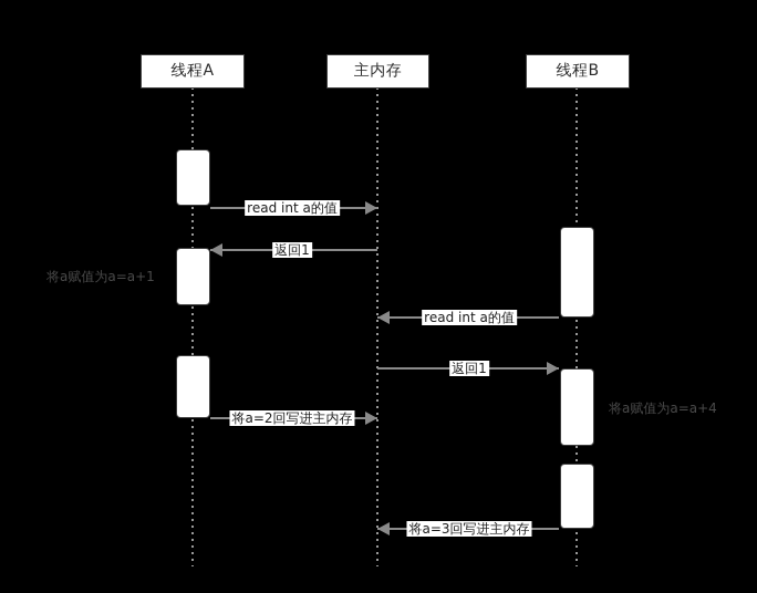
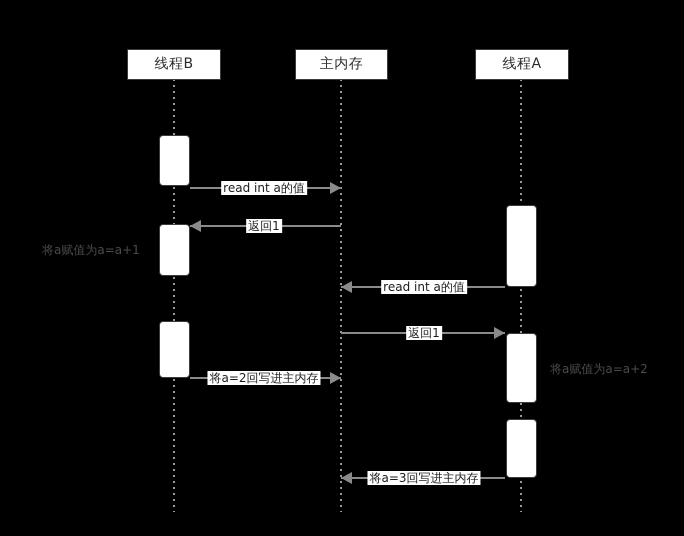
- 线程A
+ 线程B
  主内存
- 线程B
+ 线程A
  read int a的值
  返回1
  read int a的值
  返回1
  将a=2回写进主内存
  将a=3回写进主内存
  将a赋值为a=a+1
- 将a赋值为a=a+4
+ 将a赋值为a=a+2
